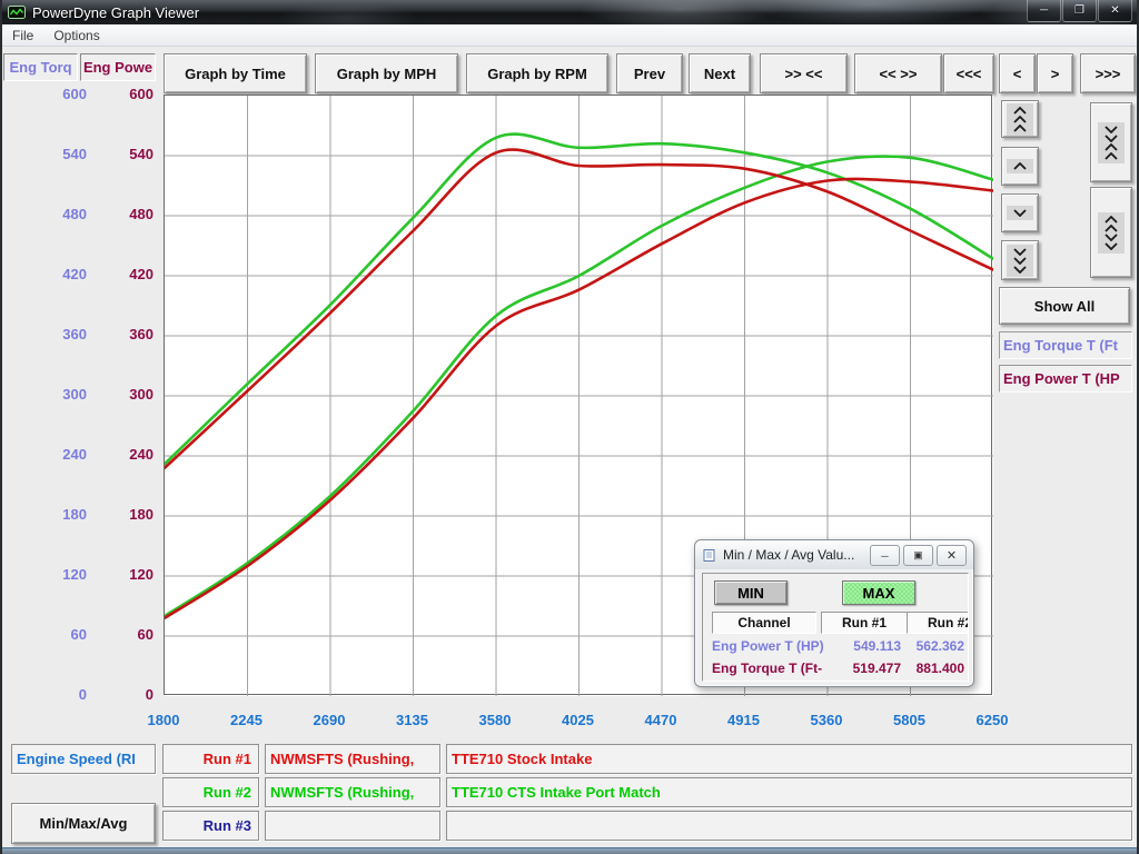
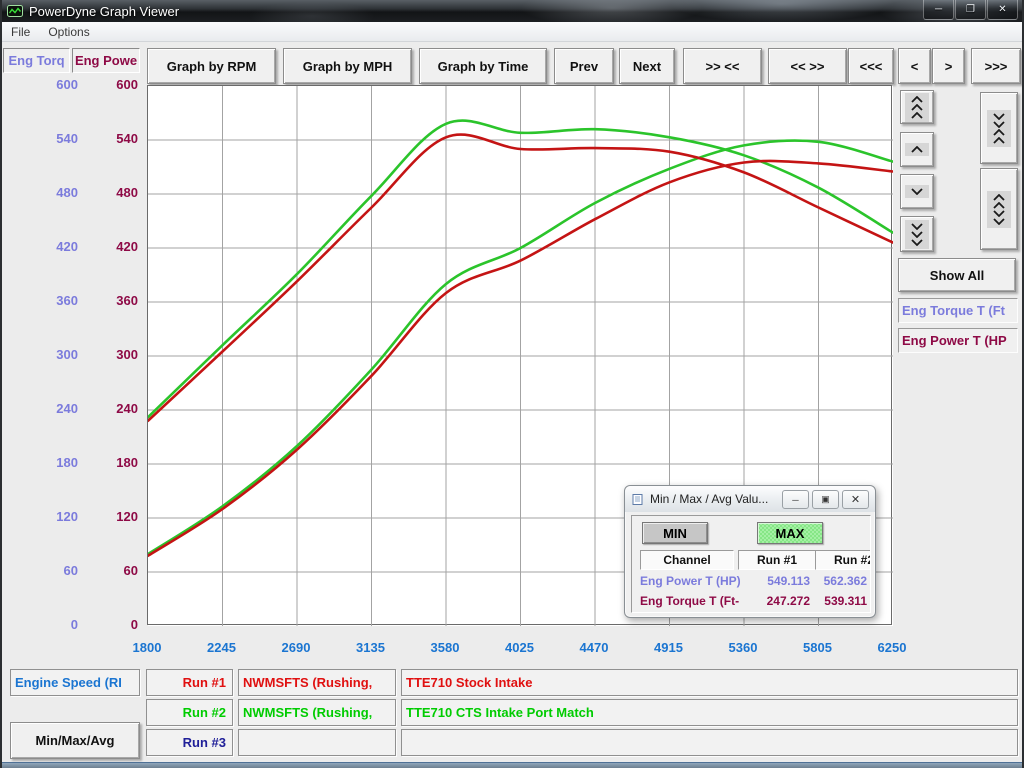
  PowerDyne Graph Viewer
  ─
  ❐
  ✕
  File
  Options
  Eng Torq
  Eng Powe
- Graph by Time
+ Graph by RPM
  Graph by MPH
- Graph by RPM
+ Graph by Time
  Prev
  Next
  >> <<
  << >>
  <<<
  <
  >
  >>>
  600
  600
  540
  540
  480
  480
  420
  420
  360
  360
  300
  300
  240
  240
  180
  180
  120
  120
  60
  60
  0
  0
  1800
  2245
  2690
  3135
  3580
  4025
  4470
  4915
  5360
  5805
  6250
  Show All
  Eng Torque T (Ft
  Eng Power T (HP
  Engine Speed (RI
  Min/Max/Avg
  Run #1
  NWMSFTS (Rushing,
  TTE710 Stock Intake
  Run #2
  NWMSFTS (Rushing,
  TTE710 CTS Intake Port Match
  Run #3
  Min / Max / Avg Valu...
  ─
  ▣
  ✕
  MIN
  MAX
  Channel
  Run #1
  Run #
  Eng Power T (HP)
  549.113
  562.362
  Eng Torque T (Ft-
- 519.477
+ 247.272
- 881.400
+ 539.311
